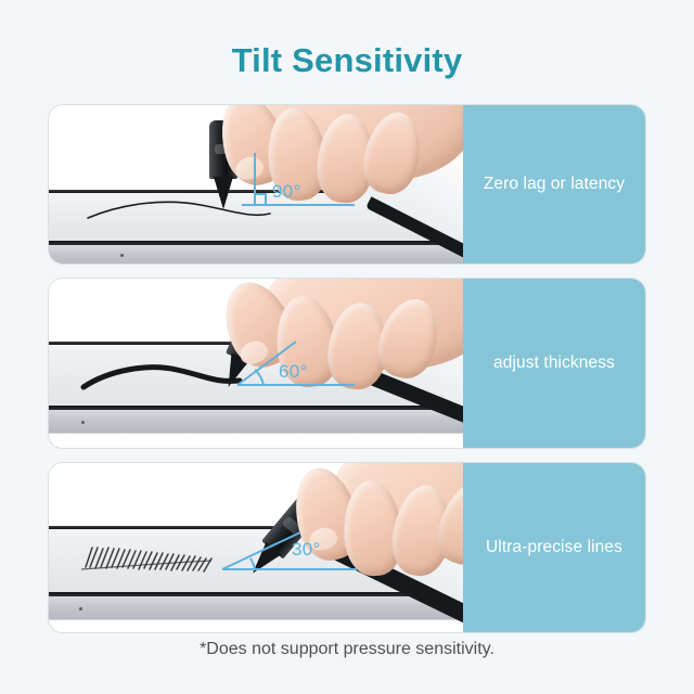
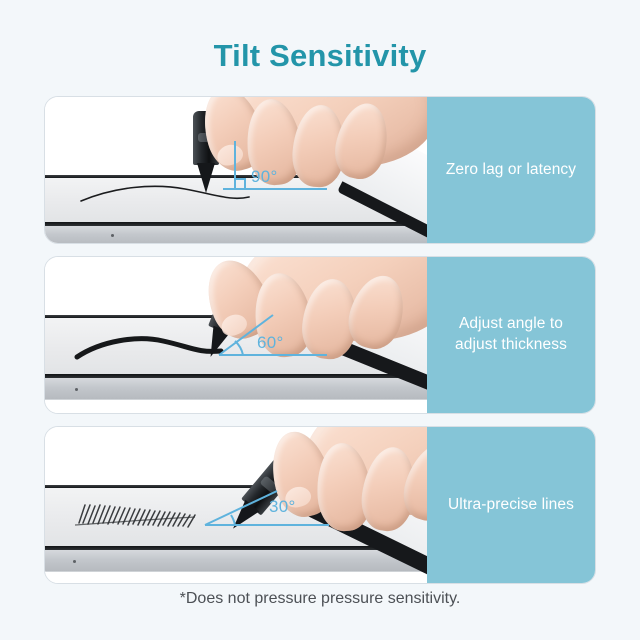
  Tilt Sensitivity
  90°
  Zero lag or latency
  60°
+ Adjust angle to
  adjust thickness
  30°
  Ultra-precise lines
- *Does not support pressure sensitivity.
+ *Does not pressure pressure sensitivity.
